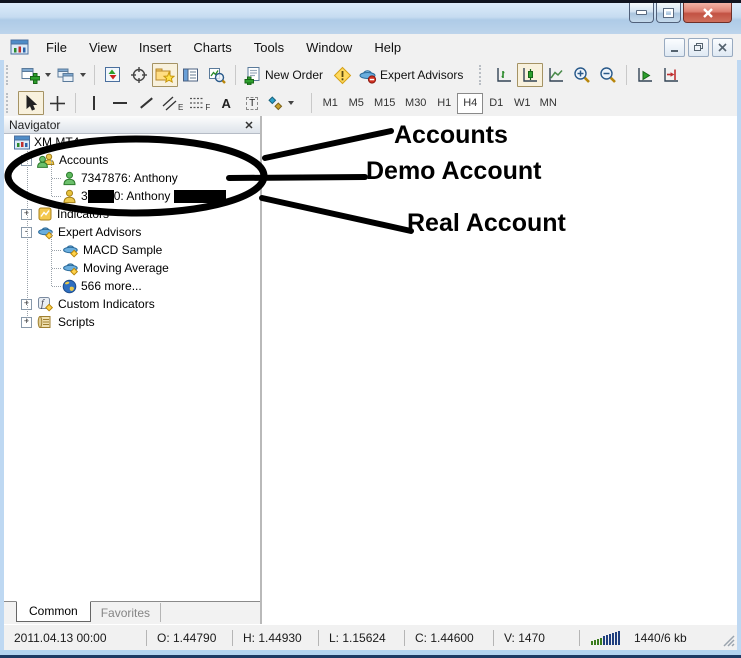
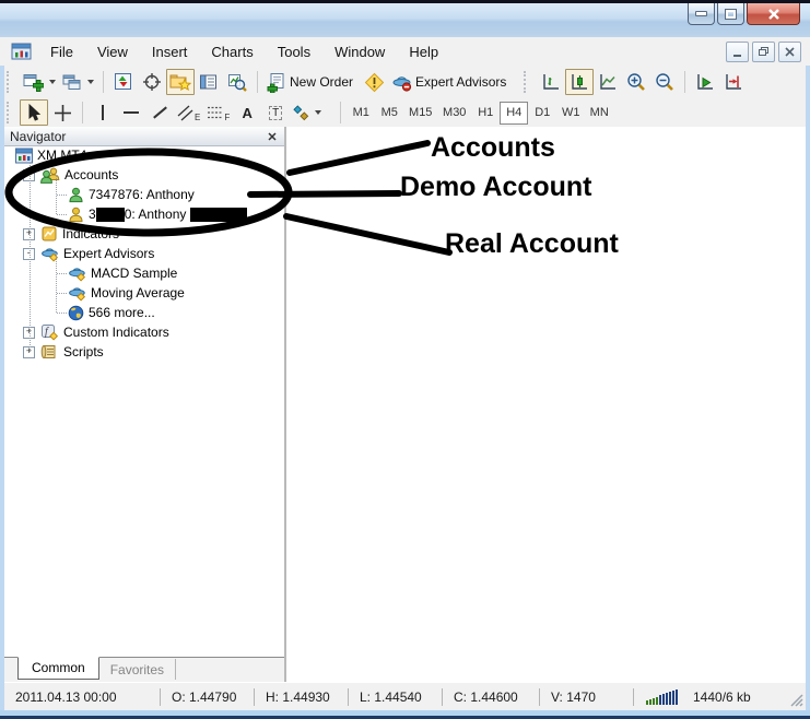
  File
  View
  Insert
  Charts
  Tools
  Window
  Help
  New Order
  Expert Advisors
  E
  F
  A
  T
  M1
  M5
  M15
  M30
  H1
  H4
  D1
  W1
  MN
  Navigator
  Accounts
  7347876: Anthony
  3 0: Anthony
  +
  -
  Expert Advisors
  MACD Sample
  Moving Average
  566 more...
  +
  f
  Custom Indicators
  +
  Scripts
  Common
  Favorites
  2011.04.13 00:00
  O: 1.44790
  H: 1.44930
- L: 1.15624
+ L: 1.44540
  C: 1.44600
  V: 1470
  1440/6 kb
  Accounts
  Demo Account
  Real Account
